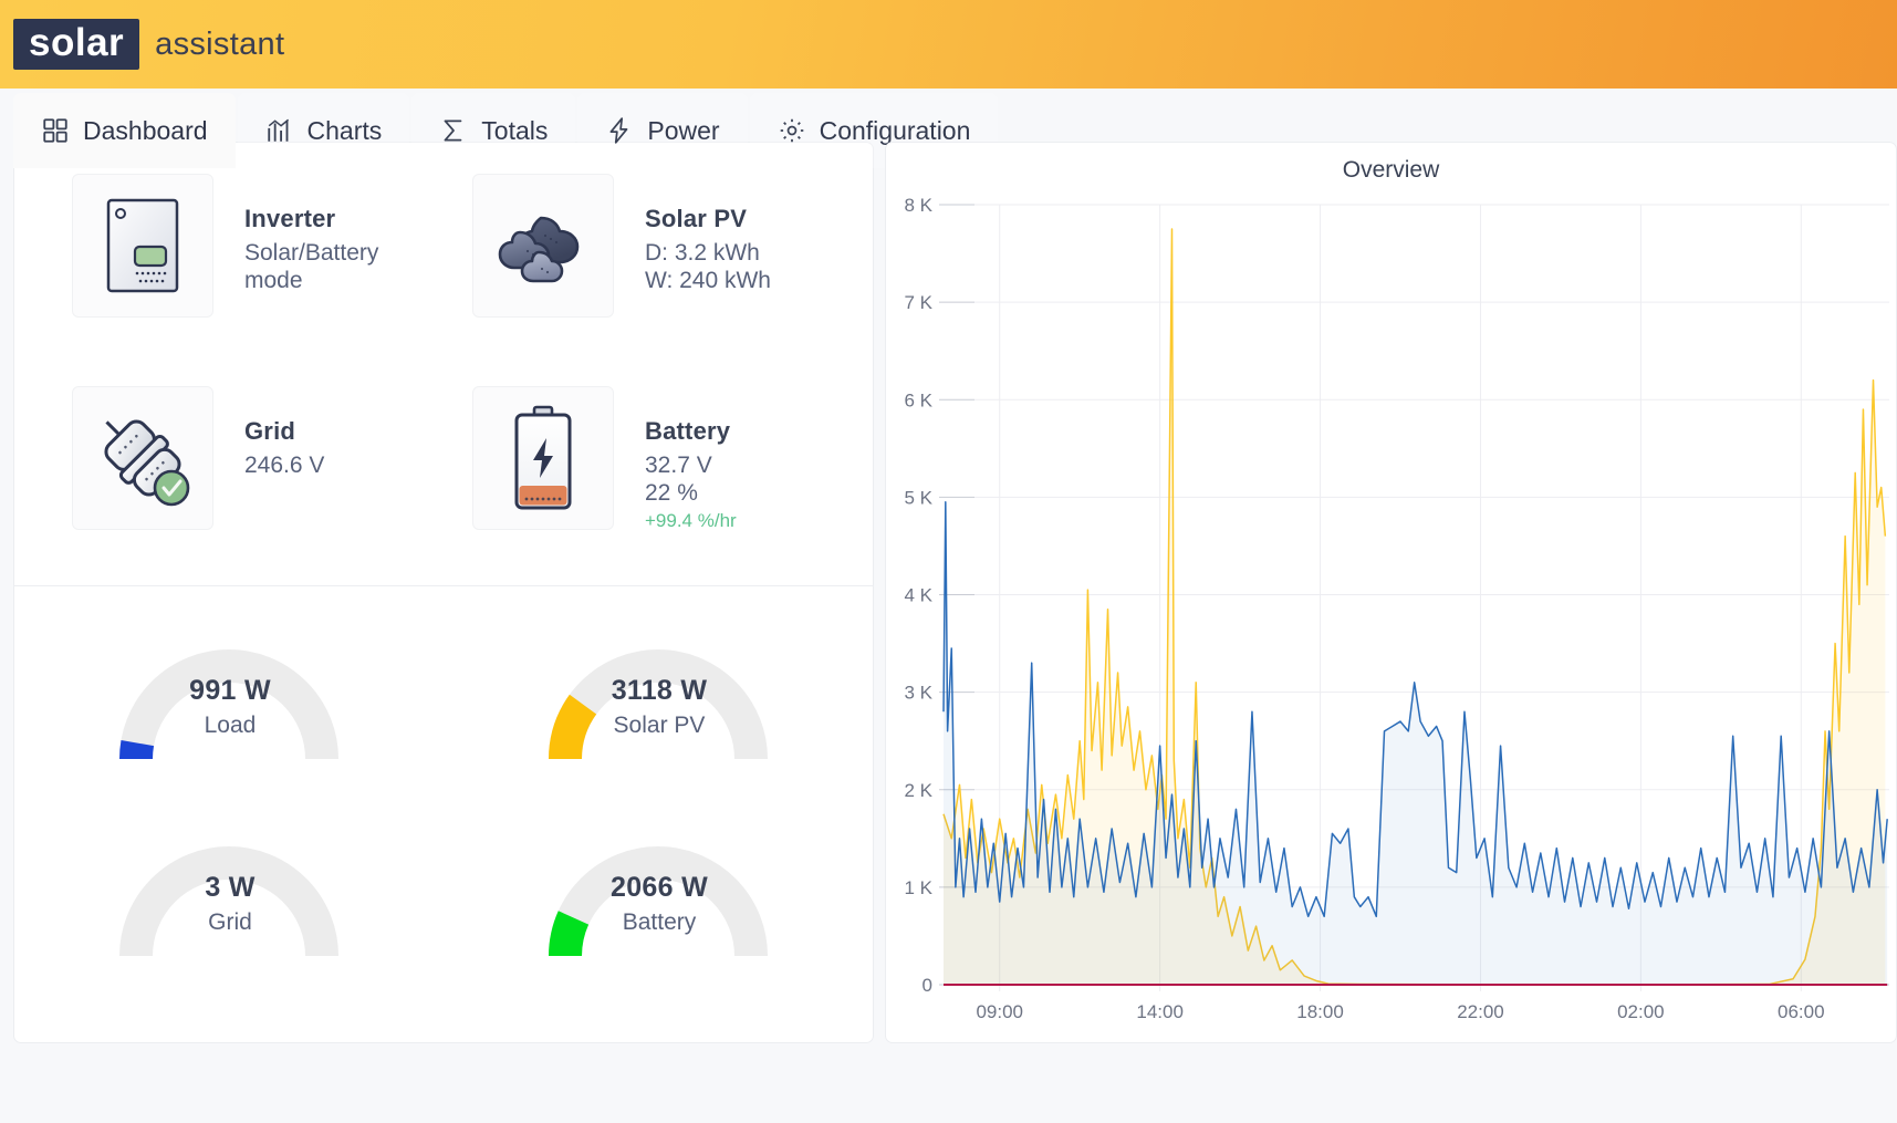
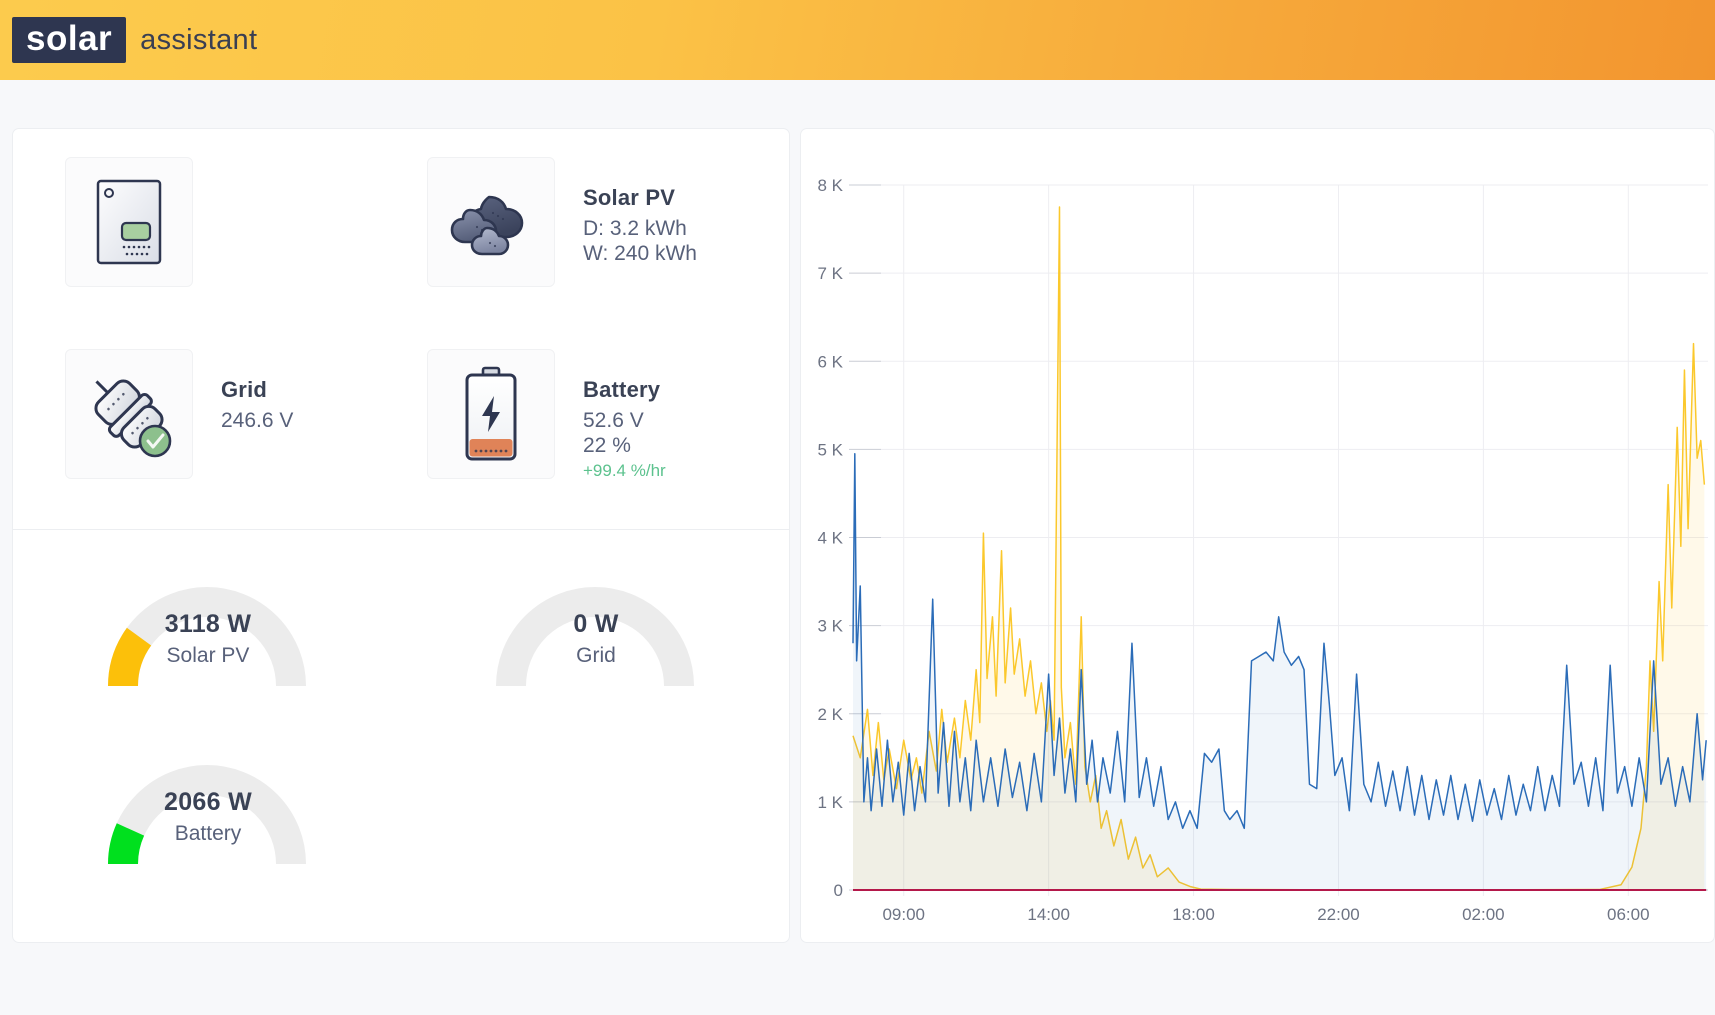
  solar
  assistant
- Dashboard
- Charts
- Totals
- Power
- Configuration
- Inverter
- Solar/Battery
- mode
  Solar PV
  D: 3.2 kWh
  W: 240 kWh
  Grid
  246.6 V
  Battery
- 32.7 V
+ 52.6 V
  22 %
  +99.4 %/hr
- 991 W
- Load
  3118 W
  Solar PV
- 3 W
+ 0 W
  Grid
  2066 W
  Battery
- Overview
  0
  1 K
  2 K
  3 K
  4 K
  5 K
  6 K
  7 K
  8 K
  09:00
  14:00
  18:00
  22:00
  02:00
  06:00
